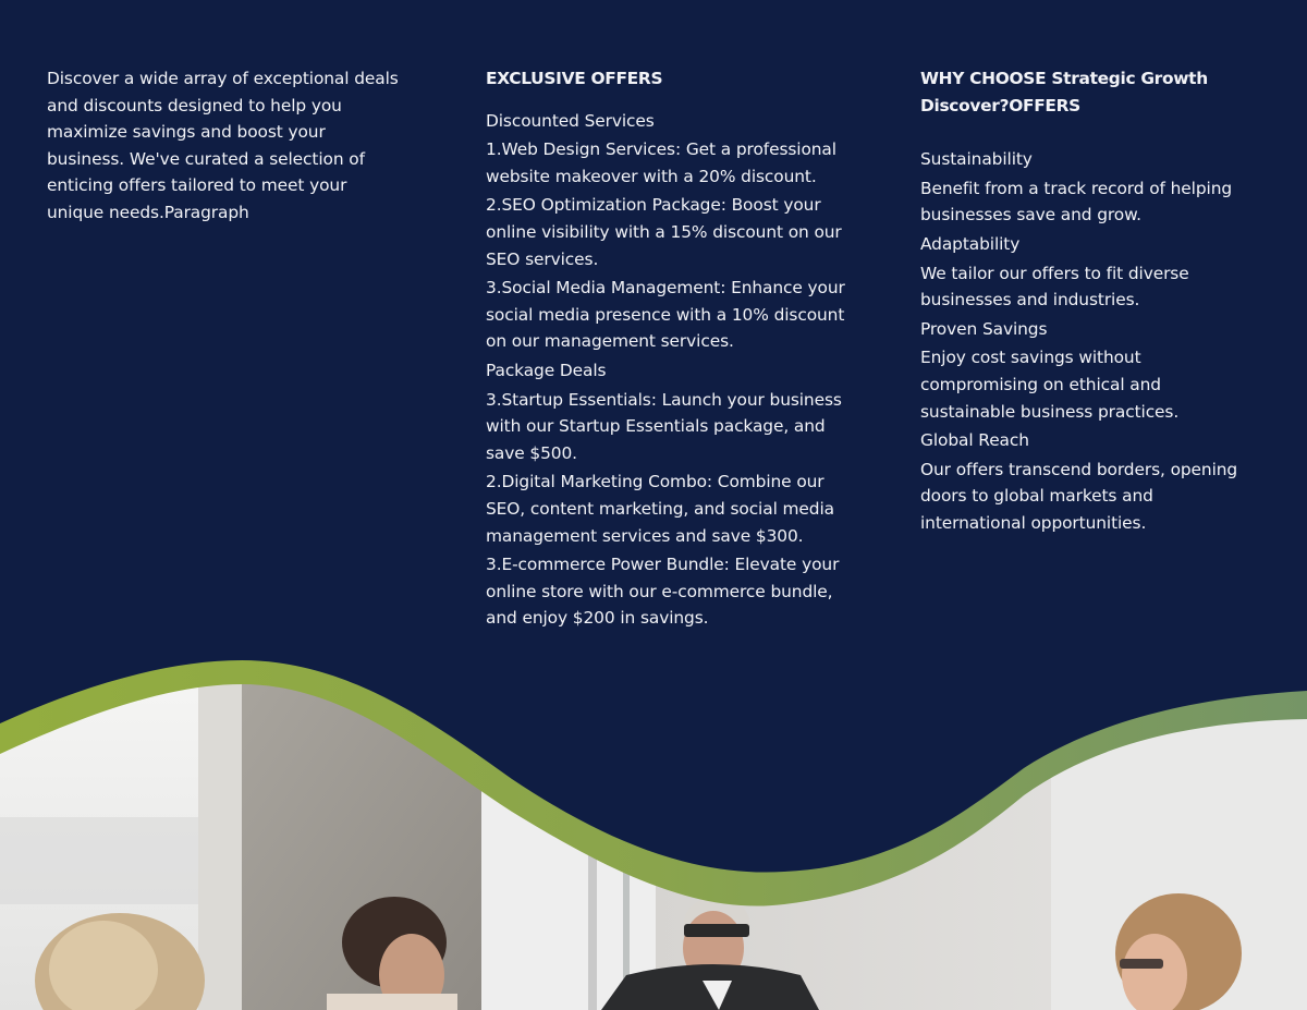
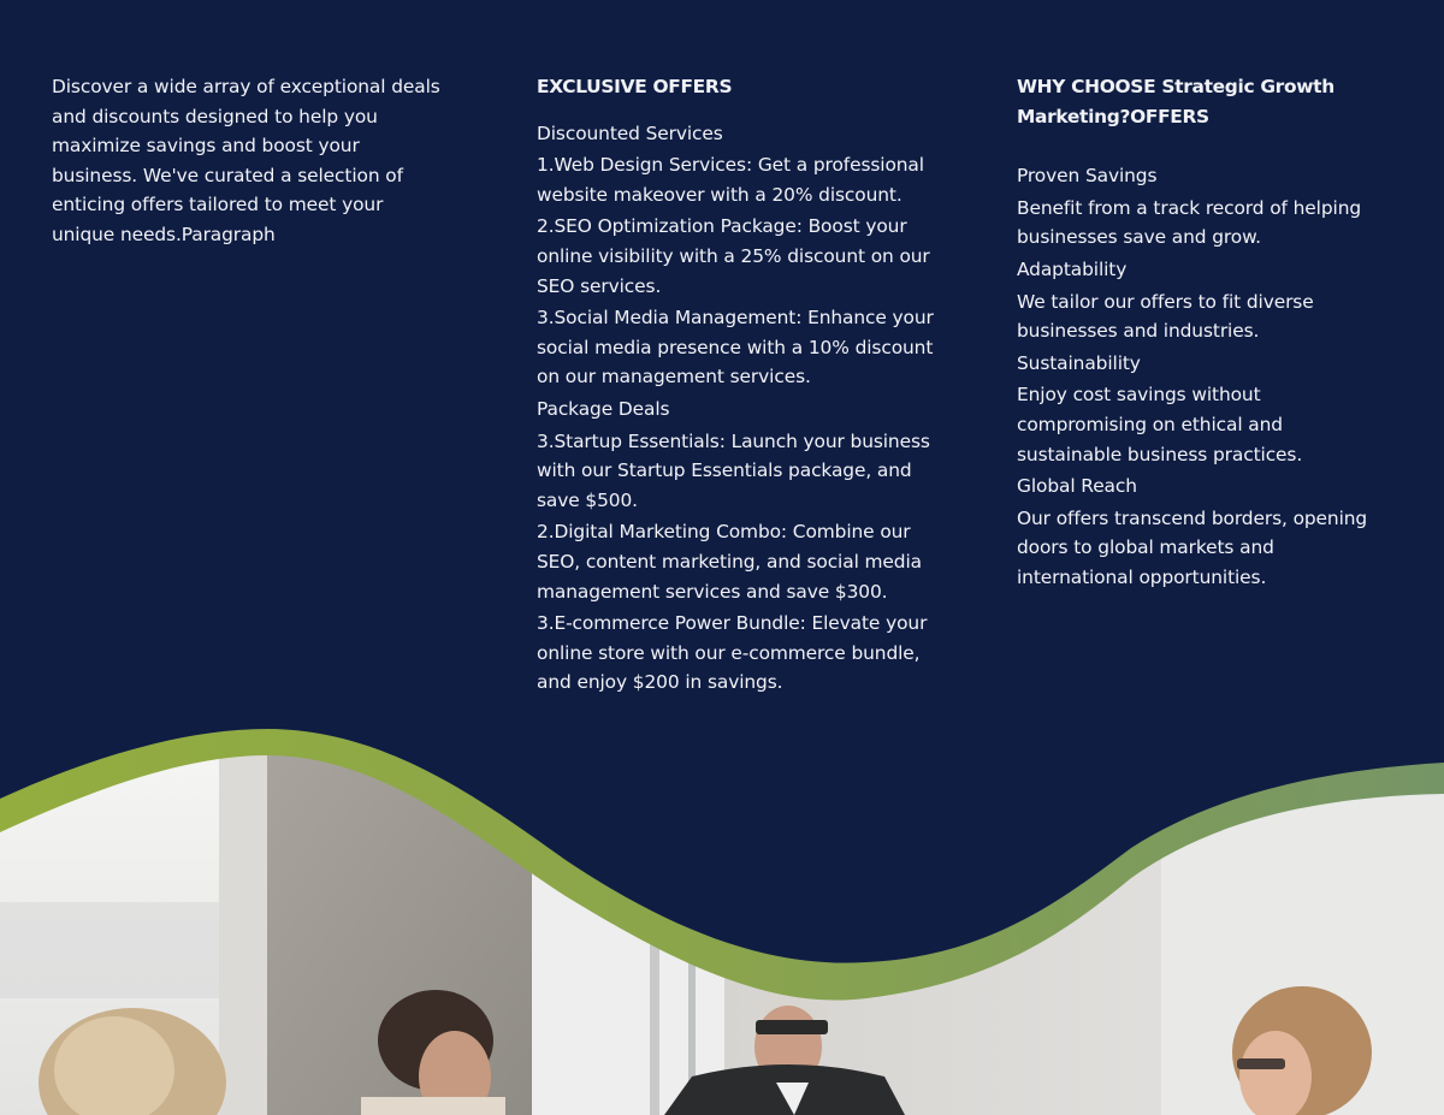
  Discover a wide array of exceptional deals and discounts designed to help you maximize savings and boost your business. We've curated a selection of enticing offers tailored to meet your unique needs.Paragraph
  EXCLUSIVE OFFERS
  Discounted Services
  1.Web Design Services: Get a professional website makeover with a 20% discount.
- 2.SEO Optimization Package: Boost your online visibility with a 15% discount on our SEO services.
+ 2.SEO Optimization Package: Boost your online visibility with a 25% discount on our SEO services.
  3.Social Media Management: Enhance your social media presence with a 10% discount on our management services.
  Package Deals
  3.Startup Essentials: Launch your business with our Startup Essentials package, and save $500.
  2.Digital Marketing Combo: Combine our SEO, content marketing, and social media management services and save $300.
  3.E-commerce Power Bundle: Elevate your online store with our e-commerce bundle, and enjoy $200 in savings.
- WHY CHOOSE Strategic Growth Discover?OFFERS
+ WHY CHOOSE Strategic Growth Marketing?OFFERS
- Sustainability
+ Proven Savings
  Benefit from a track record of helping businesses save and grow.
  Adaptability
  We tailor our offers to fit diverse businesses and industries.
- Proven Savings
+ Sustainability
  Enjoy cost savings without compromising on ethical and sustainable business practices.
  Global Reach
  Our offers transcend borders, opening doors to global markets and international opportunities.
